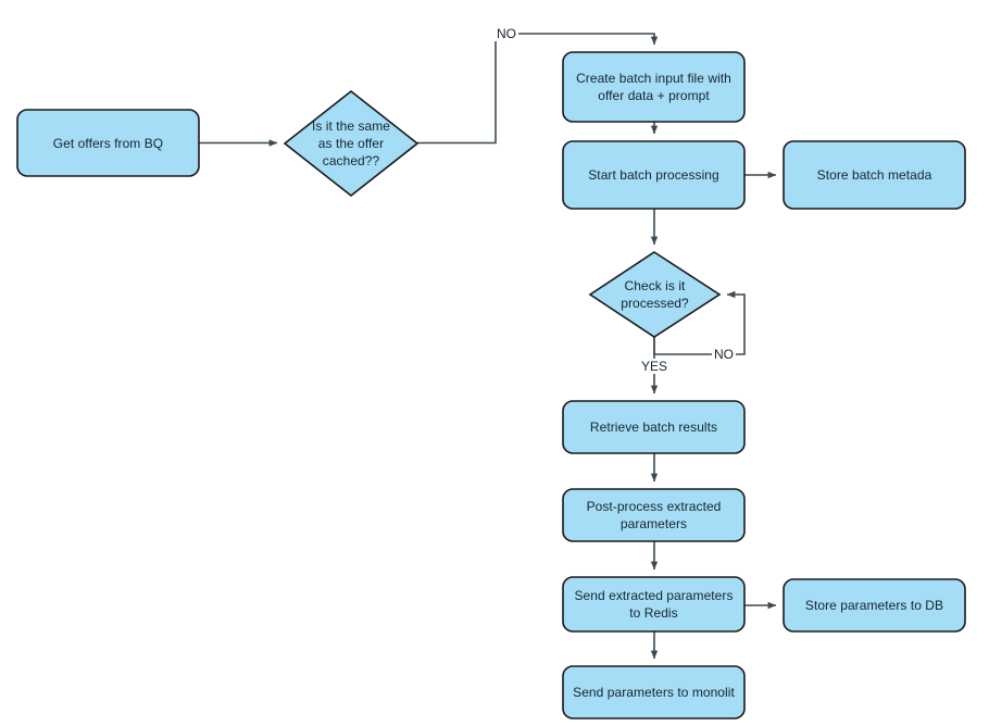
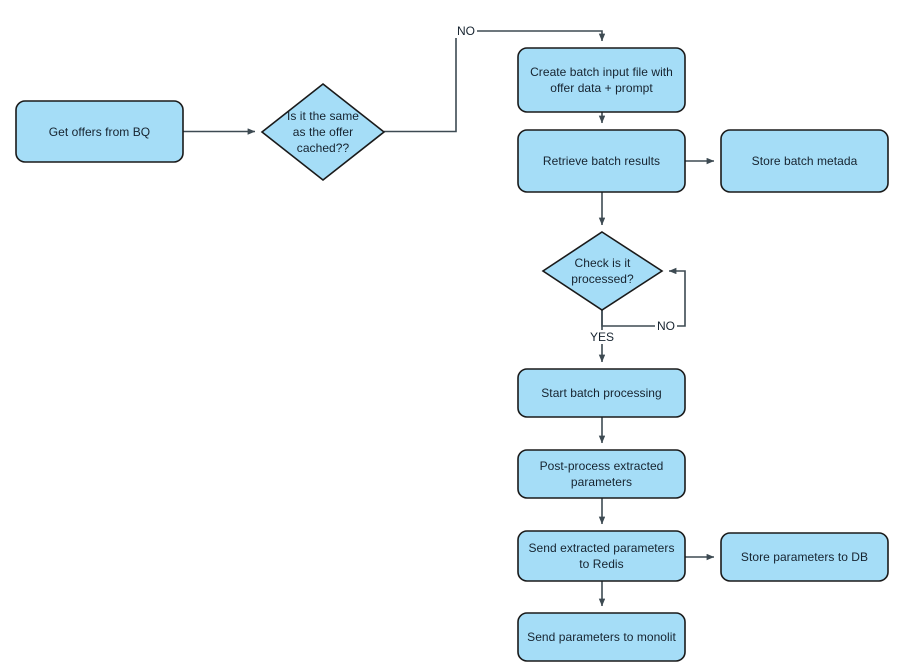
  Get offers from BQ
  Is it the same
  as the offer
  cached??
  Create batch input file with
  offer data + prompt
- Start batch processing
+ Retrieve batch results
  Store batch metada
  Check is it
  processed?
- Retrieve batch results
+ Start batch processing
  Post-process extracted
  parameters
  Send extracted parameters
  to Redis
  Store parameters to DB
  Send parameters to monolit
  NO
  NO
  YES
